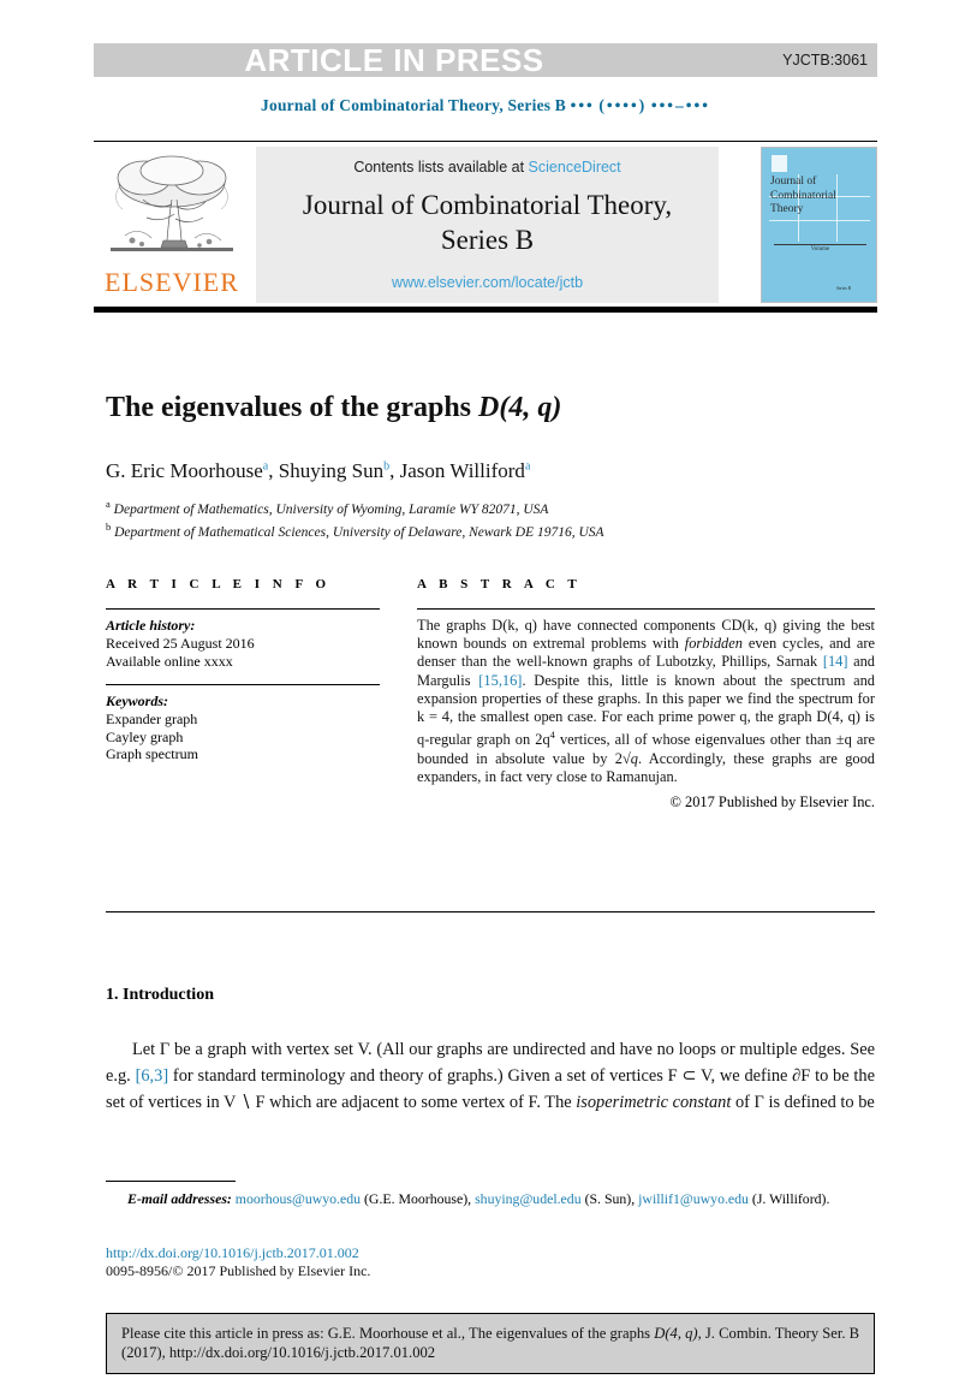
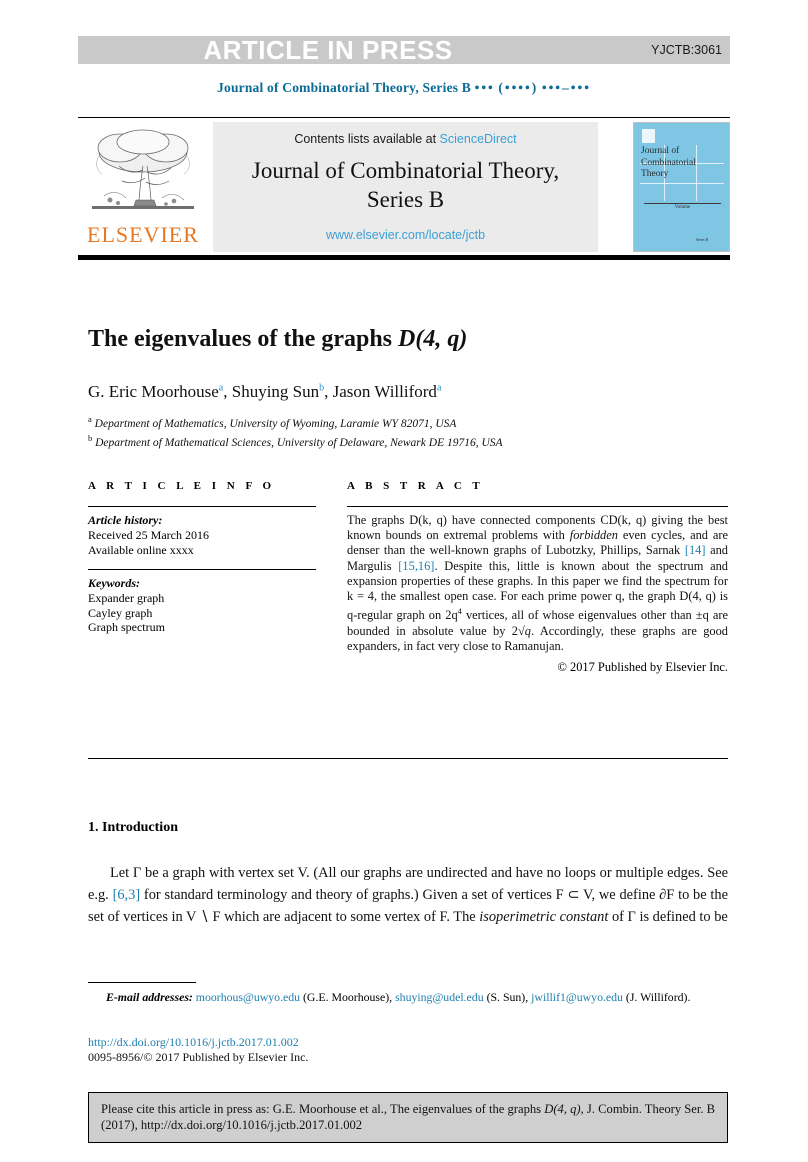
  ARTICLE IN PRESS
  YJCTB:3061
  Journal of Combinatorial Theory, Series B ••• (••••) •••–•••
  ELSEVIER
  Contents lists available at ScienceDirect
  Journal of Combinatorial Theory,
  Series B
  www.elsevier.com/locate/jctb
  Journal of
  Combinatorial
  Theory
  The eigenvalues of the graphs D(4, q)
  G. Eric Moorhousea, Shuying Sunb, Jason Williforda
  a Department of Mathematics, University of Wyoming, Laramie WY 82071, USA
  b Department of Mathematical Sciences, University of Delaware, Newark DE 19716, USA
  A R T I C L E I N F O
  Article history:
- Received 25 August 2016
+ Received 25 March 2016
  Available online xxxx
  Keywords:
  Expander graph
  Cayley graph
  Graph spectrum
  A B S T R A C T
  The graphs D(k, q) have connected components CD(k, q) giving the best known bounds on extremal problems with forbidden even cycles, and are denser than the well-known graphs of Lubotzky, Phillips, Sarnak [14] and Margulis [15,16]. Despite this, little is known about the spectrum and expansion properties of these graphs. In this paper we find the spectrum for k = 4, the smallest open case. For each prime power q, the graph D(4, q) is q-regular graph on 2q4 vertices, all of whose eigenvalues other than ±q are bounded in absolute value by 2√q. Accordingly, these graphs are good expanders, in fact very close to Ramanujan.
  © 2017 Published by Elsevier Inc.
  1. Introduction
  Let Γ be a graph with vertex set V. (All our graphs are undirected and have no loops or multiple edges. See e.g. [6,3] for standard terminology and theory of graphs.) Given a set of vertices F ⊂ V, we define ∂F to be the set of vertices in V ∖ F which are adjacent to some vertex of F. The isoperimetric constant of Γ is defined to be
  E-mail addresses: moorhous@uwyo.edu (G.E. Moorhouse), shuying@udel.edu (S. Sun), jwillif1@uwyo.edu (J. Williford).
  http://dx.doi.org/10.1016/j.jctb.2017.01.002
  0095-8956/© 2017 Published by Elsevier Inc.
  Please cite this article in press as: G.E. Moorhouse et al., The eigenvalues of the graphs D(4, q), J. Combin. Theory Ser. B (2017), http://dx.doi.org/10.1016/j.jctb.2017.01.002
